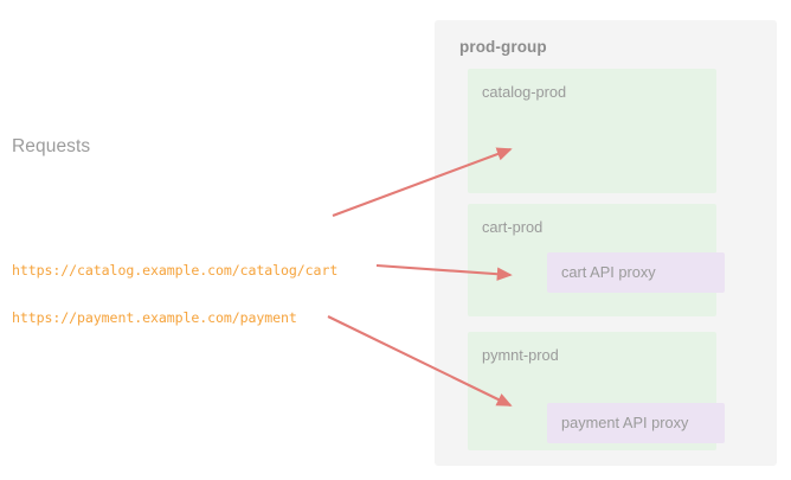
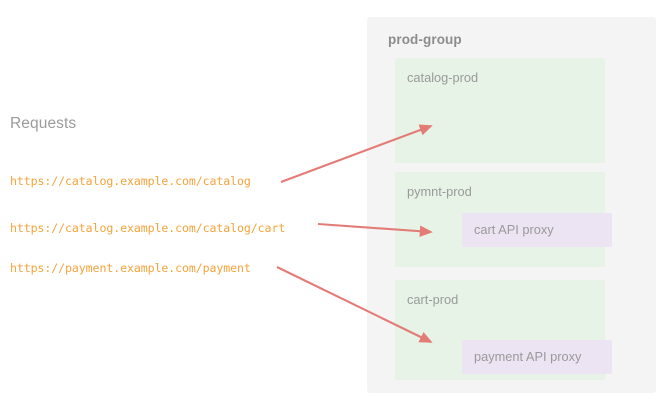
  Requests
+ https://catalog.example.com/catalog
  https://catalog.example.com/catalog/cart
  https://payment.example.com/payment
  prod-group
  catalog-prod
- cart-prod
+ pymnt-prod
  cart API proxy
- pymnt-prod
+ cart-prod
  payment API proxy
